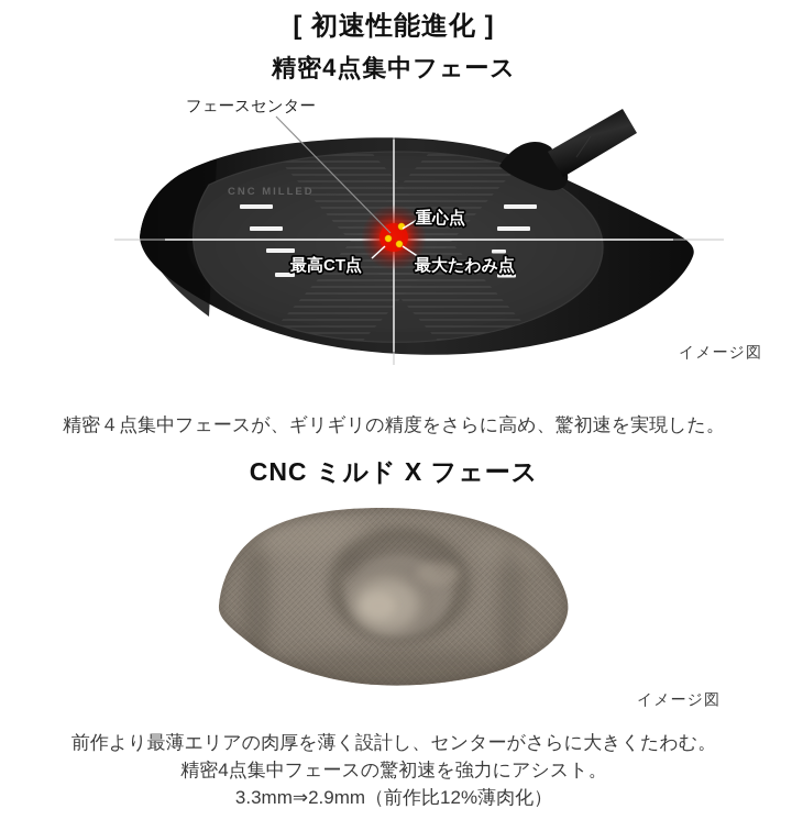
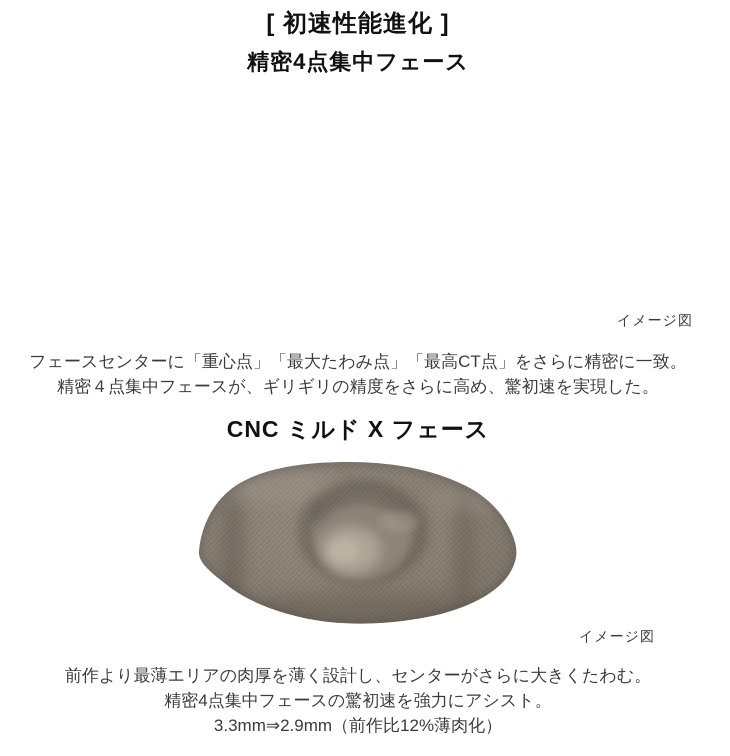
  [ 初速性能進化 ]
  精密4点集中フェース
- CNC MILLED
- 重心点
- 最高CT点
- 最大たわみ点
- フェースセンター
  イメージ図
+ フェースセンターに「重心点」「最大たわみ点」「最高CT点」をさらに精密に一致。
  精密４点集中フェースが、ギリギリの精度をさらに高め、驚初速を実現した。
  CNC ミルド X フェース
  イメージ図
  前作より最薄エリアの肉厚を薄く設計し、センターがさらに大きくたわむ。
  精密4点集中フェースの驚初速を強力にアシスト。
  3.3mm⇒2.9mm（前作比12%薄肉化）
